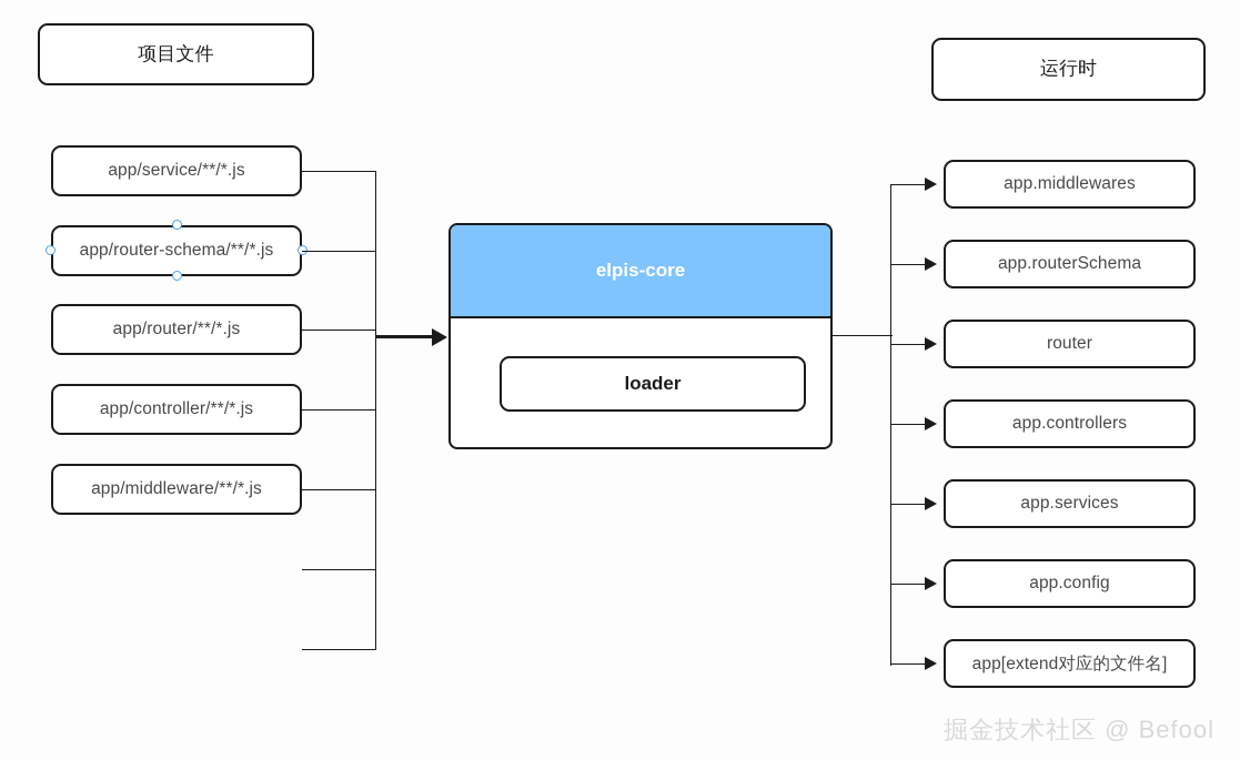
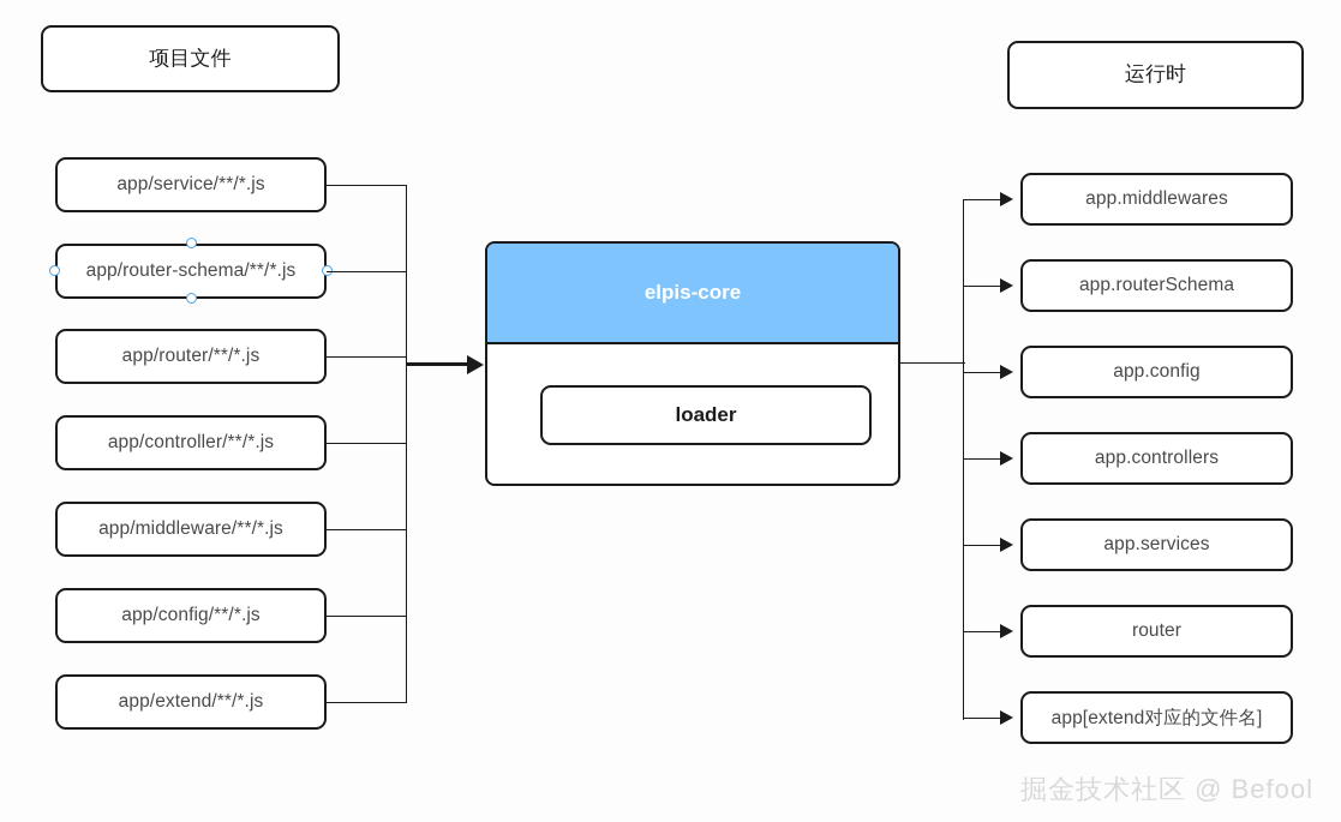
  项目文件
  运行时
  app/service/**/*.js
  app/router-schema/**/*.js
  app/router/**/*.js
  app/controller/**/*.js
  app/middleware/**/*.js
+ app/config/**/*.js
+ app/extend/**/*.js
  elpis-core
  loader
  app.middlewares
  app.routerSchema
- router
+ app.config
  app.controllers
  app.services
- app.config
+ router
  app[extend对应的文件名]
  掘金技术社区 @ Befool
